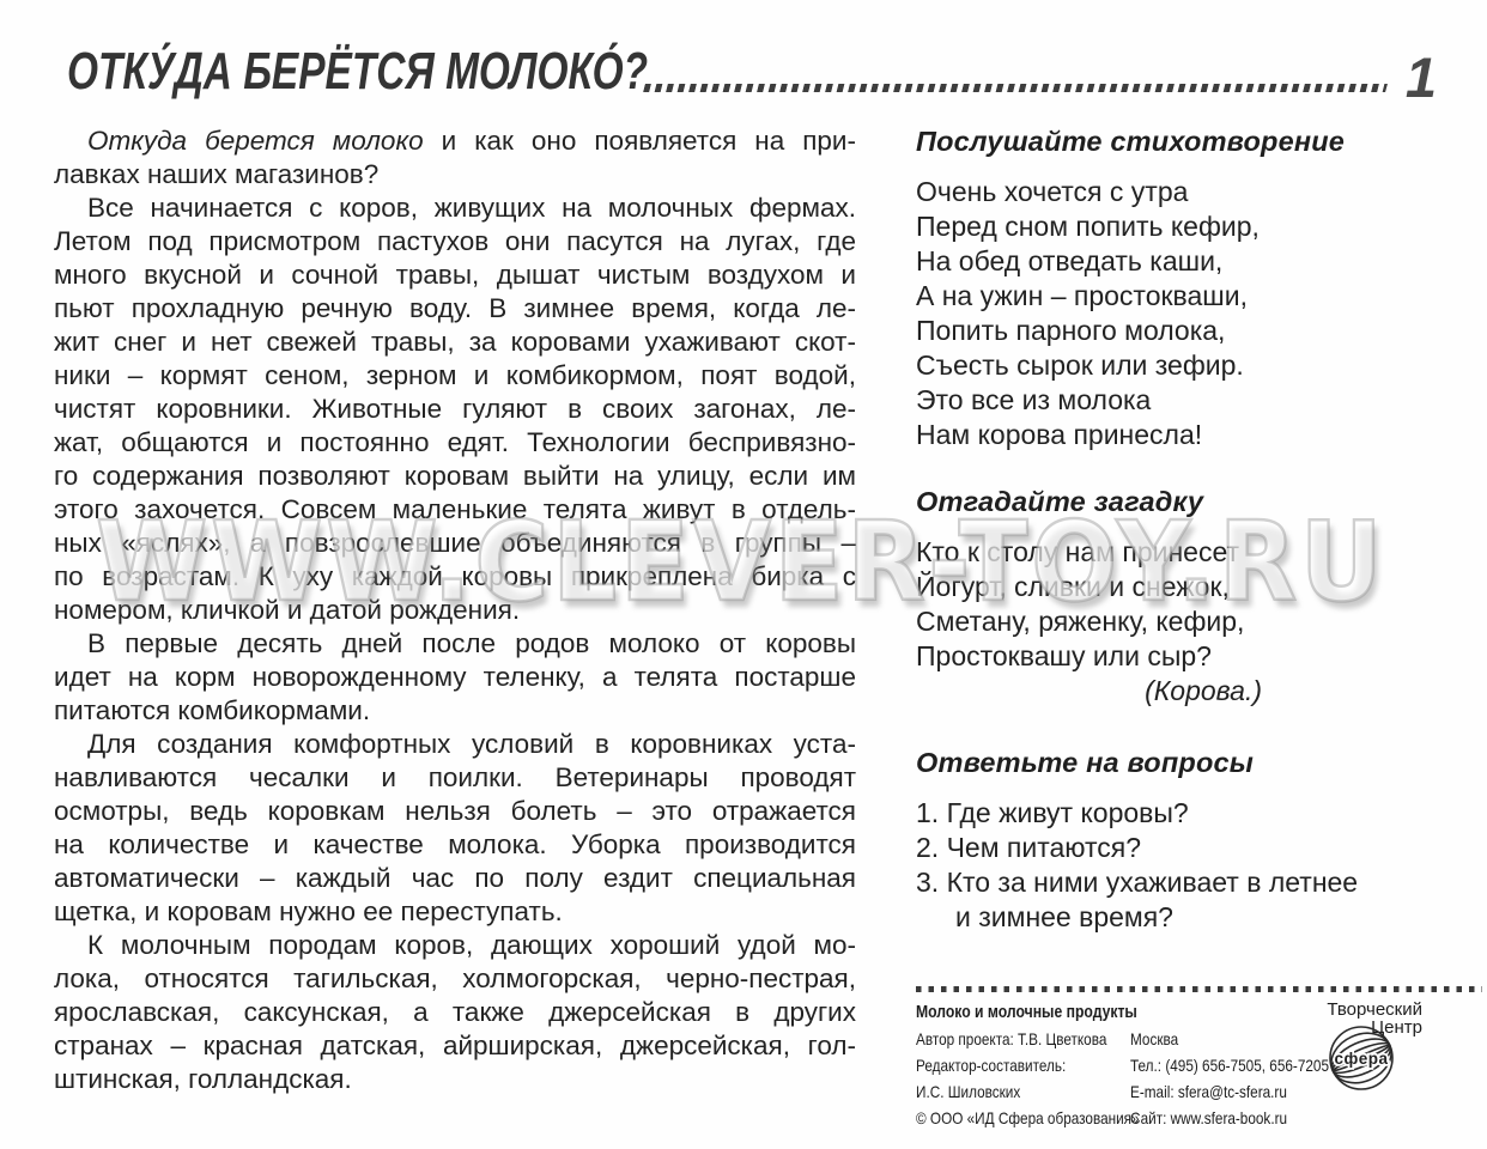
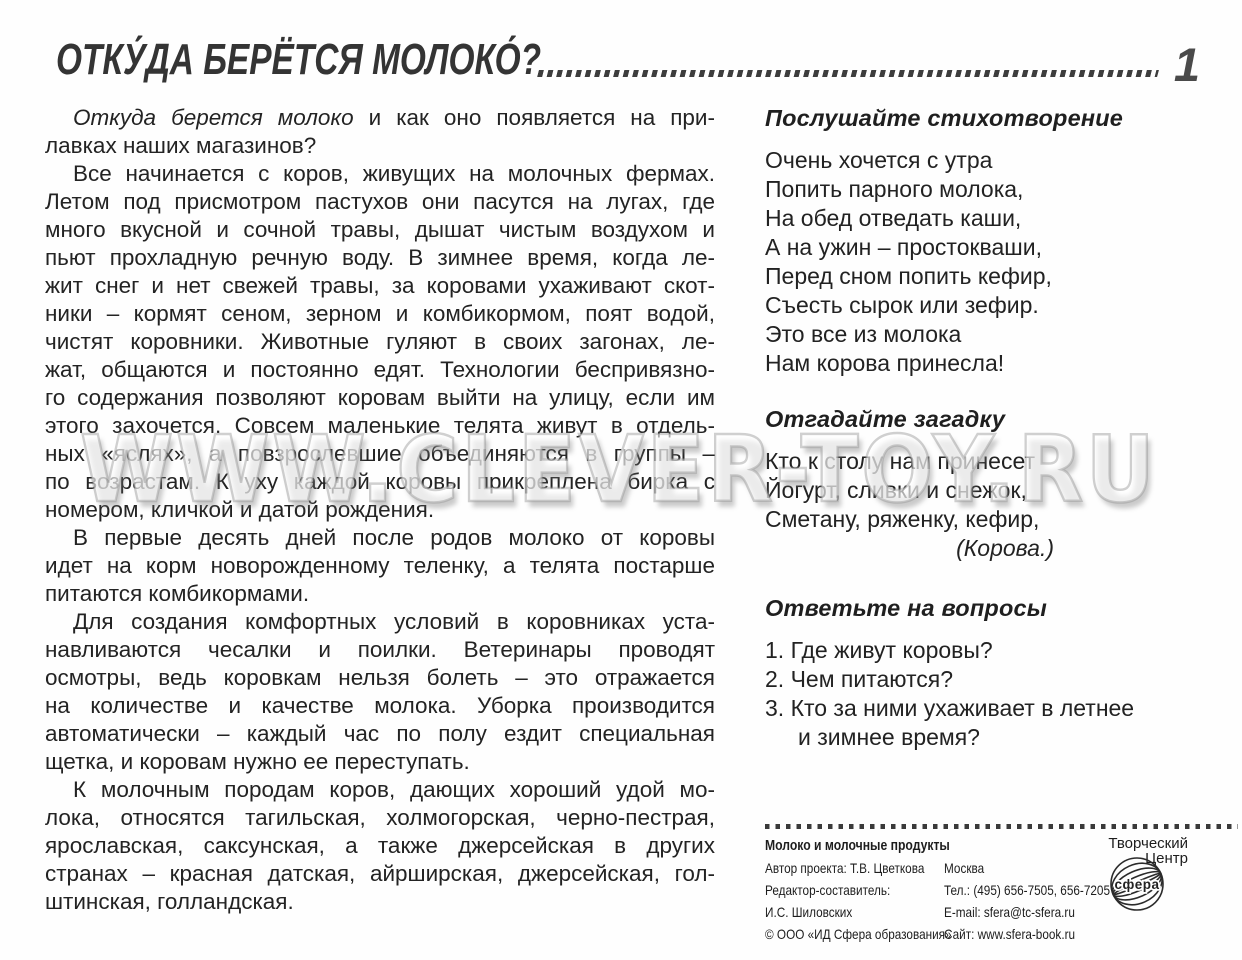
  ОТКУ́ДА БЕРЁТСЯ МОЛОКО́?
  1
  Откуда берется молоко и как оно появляется на при-
  лавках наших магазинов?
  Все начинается с коров, живущих на молочных фермах.
  Летом под присмотром пастухов они пасутся на лугах, где
  много вкусной и сочной травы, дышат чистым воздухом и
  пьют прохладную речную воду. В зимнее время, когда ле-
  жит снег и нет свежей травы, за коровами ухаживают скот-
  ники – кормят сеном, зерном и комбикормом, поят водой,
  чистят коровники. Животные гуляют в своих загонах, ле-
  жат, общаются и постоянно едят. Технологии беспривязно-
  го содержания позволяют коровам выйти на улицу, если им
  этого захочется. Совсем маленькие телята живут в отдель-
  ных «яслях», а повзрослевшие объединяются в группы –
  по возрастам. К уху каждой коровы прикреплена бирка с
  номером, кличкой и датой рождения.
  В первые десять дней после родов молоко от коровы
  идет на корм новорожденному теленку, а телята постарше
  питаются комбикормами.
  Для создания комфортных условий в коровниках уста-
  навливаются чесалки и поилки. Ветеринары проводят
  осмотры, ведь коровкам нельзя болеть – это отражается
  на количестве и качестве молока. Уборка производится
  автоматически – каждый час по полу ездит специальная
  щетка, и коровам нужно ее переступать.
  К молочным породам коров, дающих хороший удой мо-
  лока, относятся тагильская, холмогорская, черно-пестрая,
  ярославская, саксунская, а также джерсейская в других
  странах – красная датская, айрширская, джерсейская, гол-
  штинская, голландская.
  Послушайте стихотворение
  Очень хочется с утра
- Перед сном попить кефир,
+ Попить парного молока,
  На обед отведать каши,
  А на ужин – простокваши,
- Попить парного молока,
+ Перед сном попить кефир,
  Съесть сырок или зефир.
  Это все из молока
  Нам корова принесла!
  Отгадайте загадку
  Кто к столу нам принесет
  Йогурт, сливки и снежок,
  Сметану, ряженку, кефир,
- Простоквашу или сыр?
  (Корова.)
  Ответьте на вопросы
  1. Где живут коровы?
  2. Чем питаются?
  3. Кто за ними ухаживает в летнее
  и зимнее время?
  Молоко и молочные продукты
  Автор проекта: Т.В. Цветкова
  Редактор-составитель:
  И.С. Шиловских
  © ООО «ИД Сфера образования
  Москва
  Тел.: (495) 656-7505, 656-7205
  E-mail: sfera@tc-sfera.ru
  Сайт: www.sfera-book.ru
  Творческий
  Центр
  сфера
  WWW.CLEVER-TOY.RU
